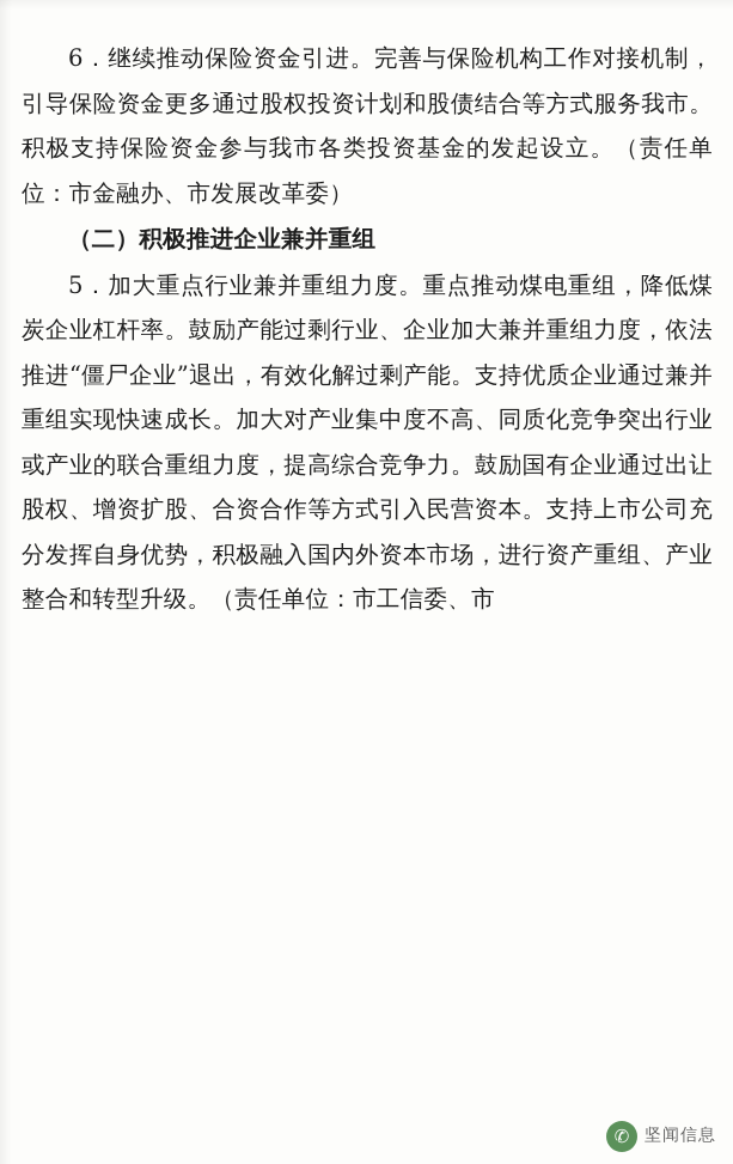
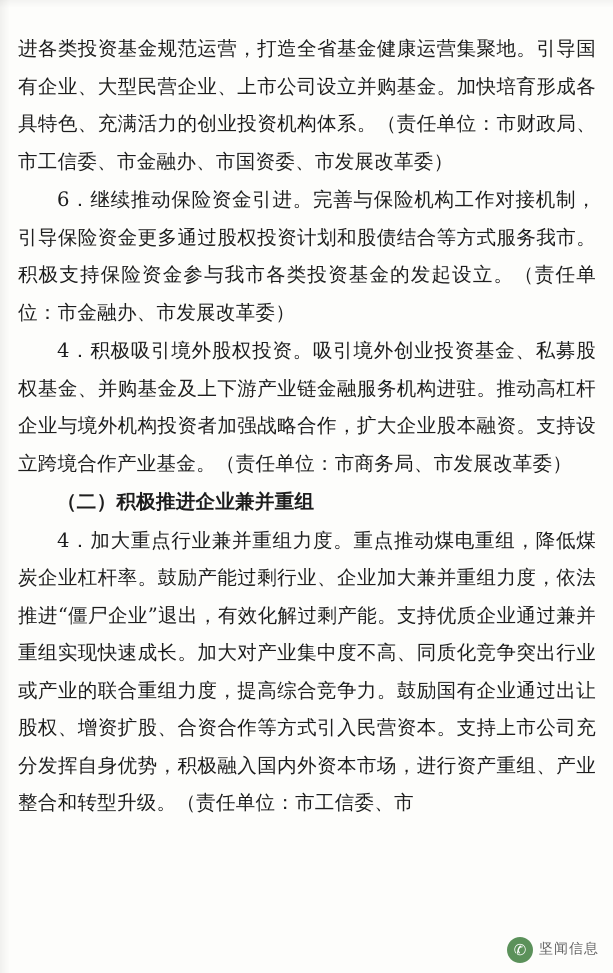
+ 进各类投资基金规范运营，打造全省基金健康运营集聚地。引导国有企业、大型民营企业、上市公司设立并购基金。加快培育形成各具特色、充满活力的创业投资机构体系。（责任单位：市财政局、市工信委、市金融办、市国资委、市发展改革委）
  6．继续推动保险资金引进。完善与保险机构工作对接机制，引导保险资金更多通过股权投资计划和股债结合等方式服务我市。积极支持保险资金参与我市各类投资基金的发起设立。（责任单位：市金融办、市发展改革委）
+ 4．积极吸引境外股权投资。吸引境外创业投资基金、私募股权基金、并购基金及上下游产业链金融服务机构进驻。推动高杠杆企业与境外机构投资者加强战略合作，扩大企业股本融资。支持设立跨境合作产业基金。（责任单位：市商务局、市发展改革委）
  （二）积极推进企业兼并重组
- 5．加大重点行业兼并重组力度。重点推动煤电重组，降低煤炭企业杠杆率。鼓励产能过剩行业、企业加大兼并重组力度，依法推进“僵尸企业”退出，有效化解过剩产能。支持优质企业通过兼并重组实现快速成长。加大对产业集中度不高、同质化竞争突出行业或产业的联合重组力度，提高综合竞争力。鼓励国有企业通过出让股权、增资扩股、合资合作等方式引入民营资本。支持上市公司充分发挥自身优势，积极融入国内外资本市场，进行资产重组、产业整合和转型升级。（责任单位：市工信委、市
+ 4．加大重点行业兼并重组力度。重点推动煤电重组，降低煤炭企业杠杆率。鼓励产能过剩行业、企业加大兼并重组力度，依法推进“僵尸企业”退出，有效化解过剩产能。支持优质企业通过兼并重组实现快速成长。加大对产业集中度不高、同质化竞争突出行业或产业的联合重组力度，提高综合竞争力。鼓励国有企业通过出让股权、增资扩股、合资合作等方式引入民营资本。支持上市公司充分发挥自身优势，积极融入国内外资本市场，进行资产重组、产业整合和转型升级。（责任单位：市工信委、市
  ✆
  坚闻信息
